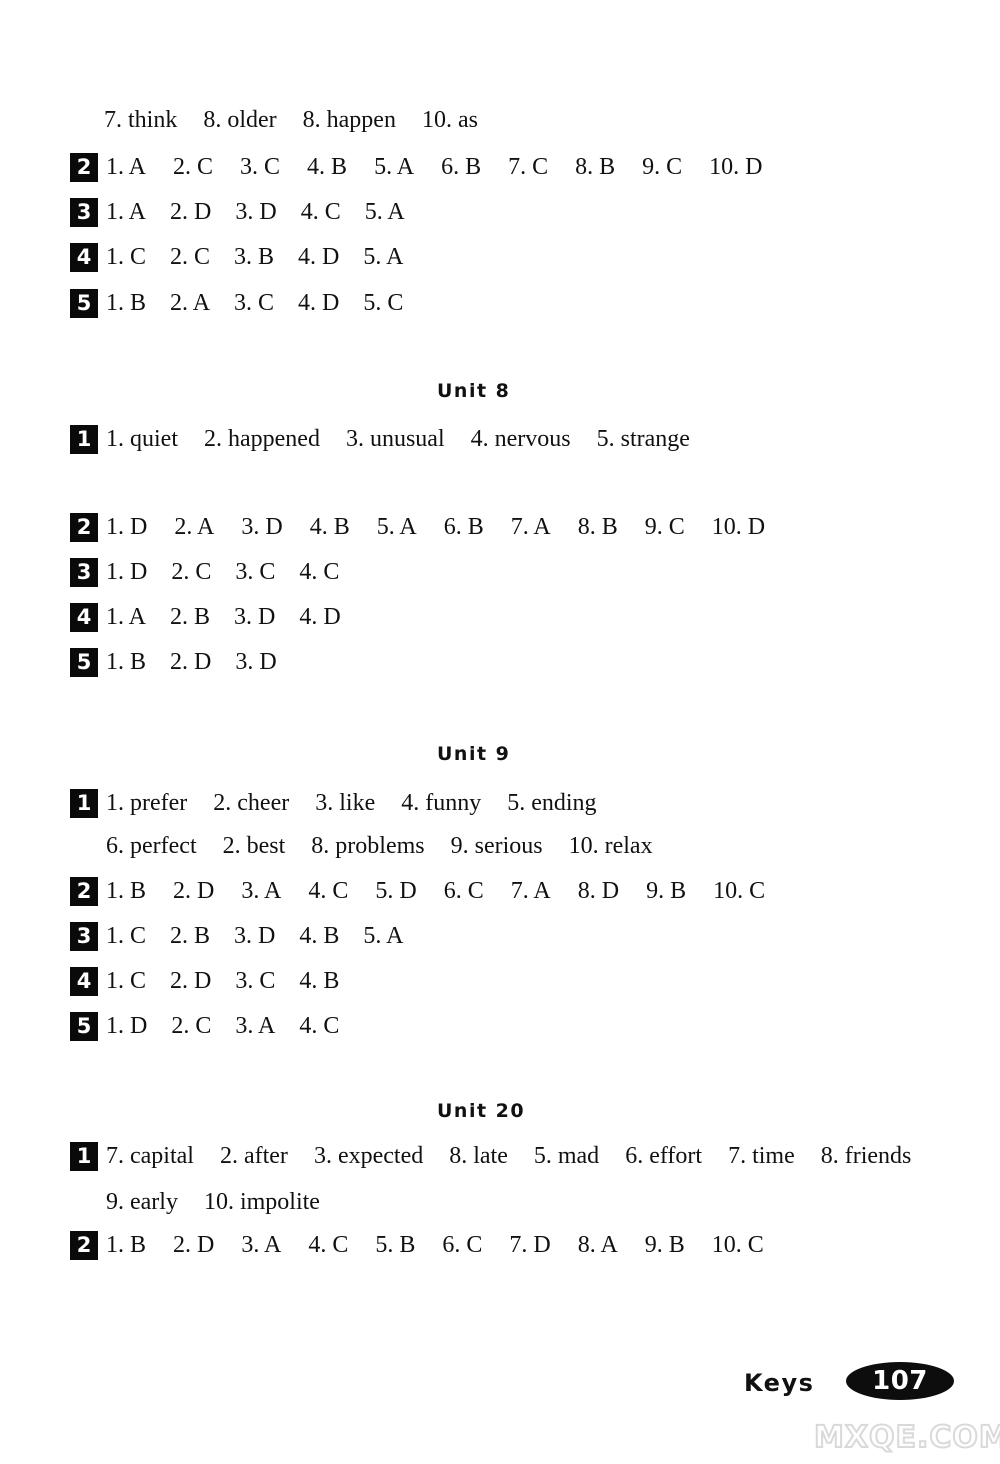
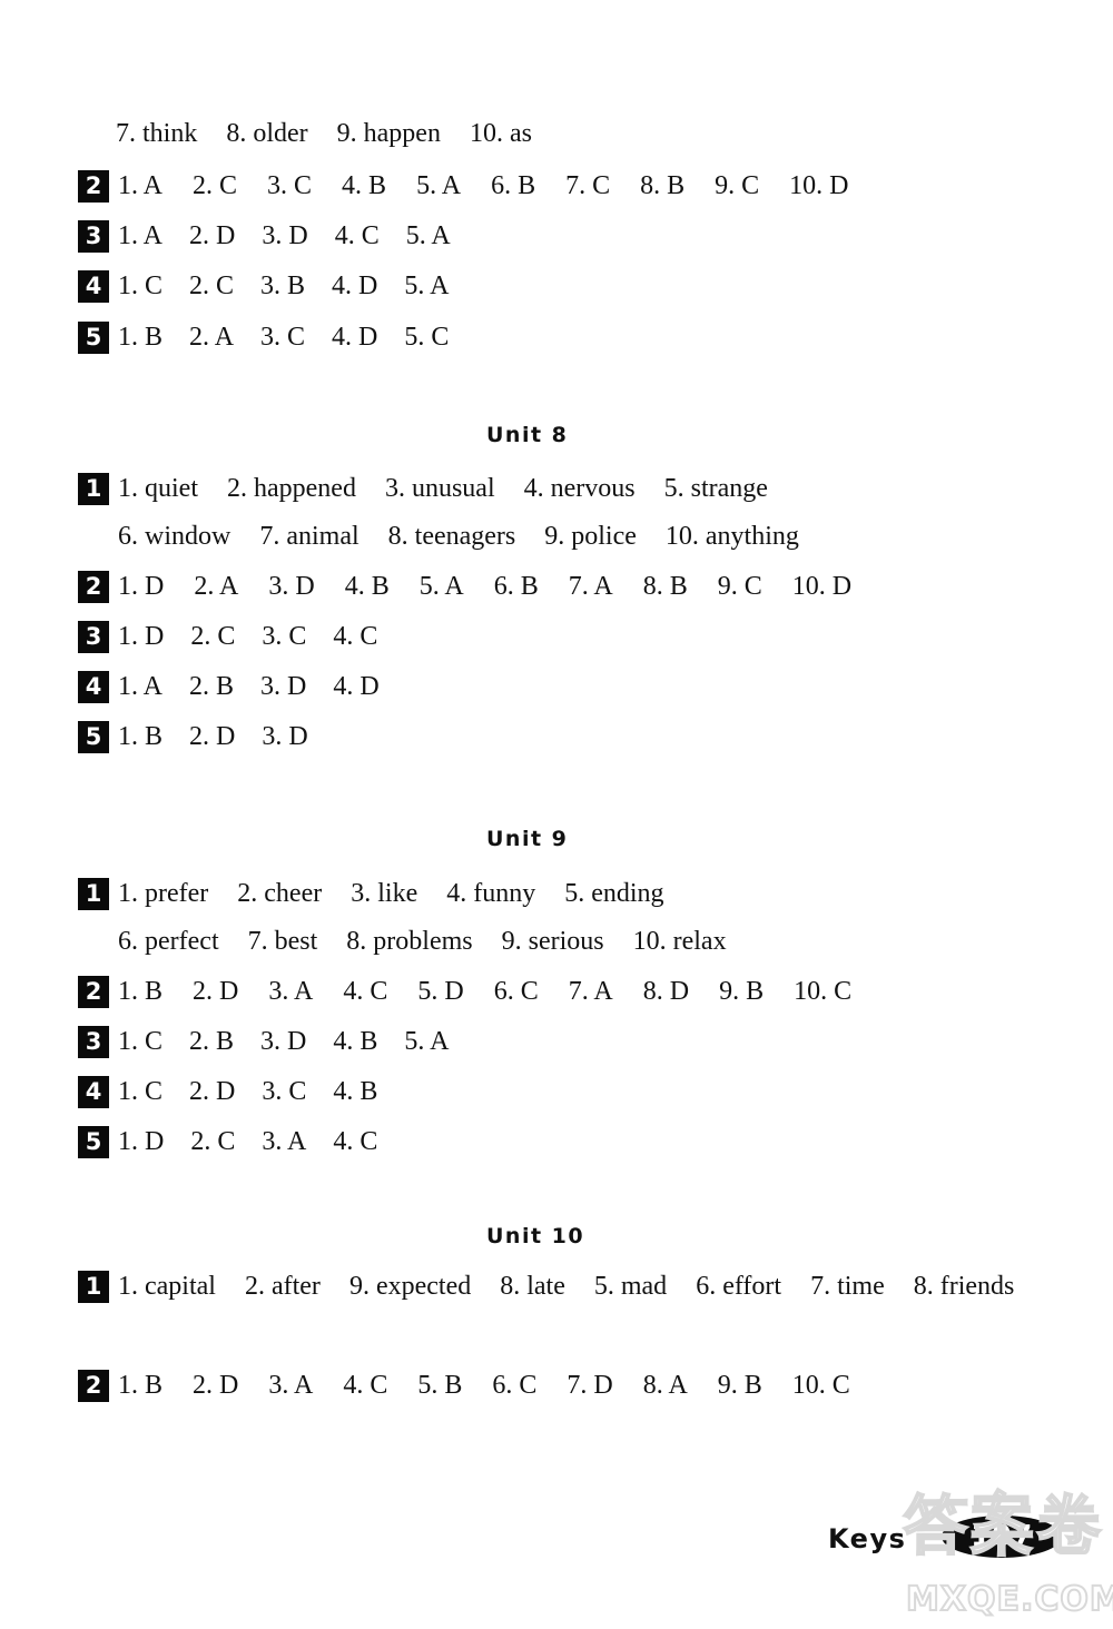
  7. think
  8. older
- 8. happen
+ 9. happen
  10. as
  2
  1. A
  2. C
  3. C
  4. B
  5. A
  6. B
  7. C
  8. B
  9. C
  10. D
  3
  1. A
  2. D
  3. D
  4. C
  5. A
  4
  1. C
  2. C
  3. B
  4. D
  5. A
  5
  1. B
  2. A
  3. C
  4. D
  5. C
  Unit 8
  1
  1. quiet
  2. happened
  3. unusual
  4. nervous
  5. strange
+ 6. window
+ 7. animal
+ 8. teenagers
+ 9. police
+ 10. anything
  2
  1. D
  2. A
  3. D
  4. B
  5. A
  6. B
  7. A
  8. B
  9. C
  10. D
  3
  1. D
  2. C
  3. C
  4. C
  4
  1. A
  2. B
  3. D
  4. D
  5
  1. B
  2. D
  3. D
  Unit 9
  1
  1. prefer
  2. cheer
  3. like
  4. funny
  5. ending
  6. perfect
- 2. best
+ 7. best
  8. problems
  9. serious
  10. relax
  2
  1. B
  2. D
  3. A
  4. C
  5. D
  6. C
  7. A
  8. D
  9. B
  10. C
  3
  1. C
  2. B
  3. D
  4. B
  5. A
  4
  1. C
  2. D
  3. C
  4. B
  5
  1. D
  2. C
  3. A
  4. C
- Unit 20
+ Unit 10
  1
- 7. capital
+ 1. capital
  2. after
- 3. expected
+ 9. expected
  8. late
  5. mad
  6. effort
  7. time
  8. friends
- 9. early
- 10. impolite
  2
  1. B
  2. D
  3. A
  4. C
  5. B
  6. C
  7. D
  8. A
  9. B
  10. C
  Keys
  107
+ 答案卷
  MXQE.COM
